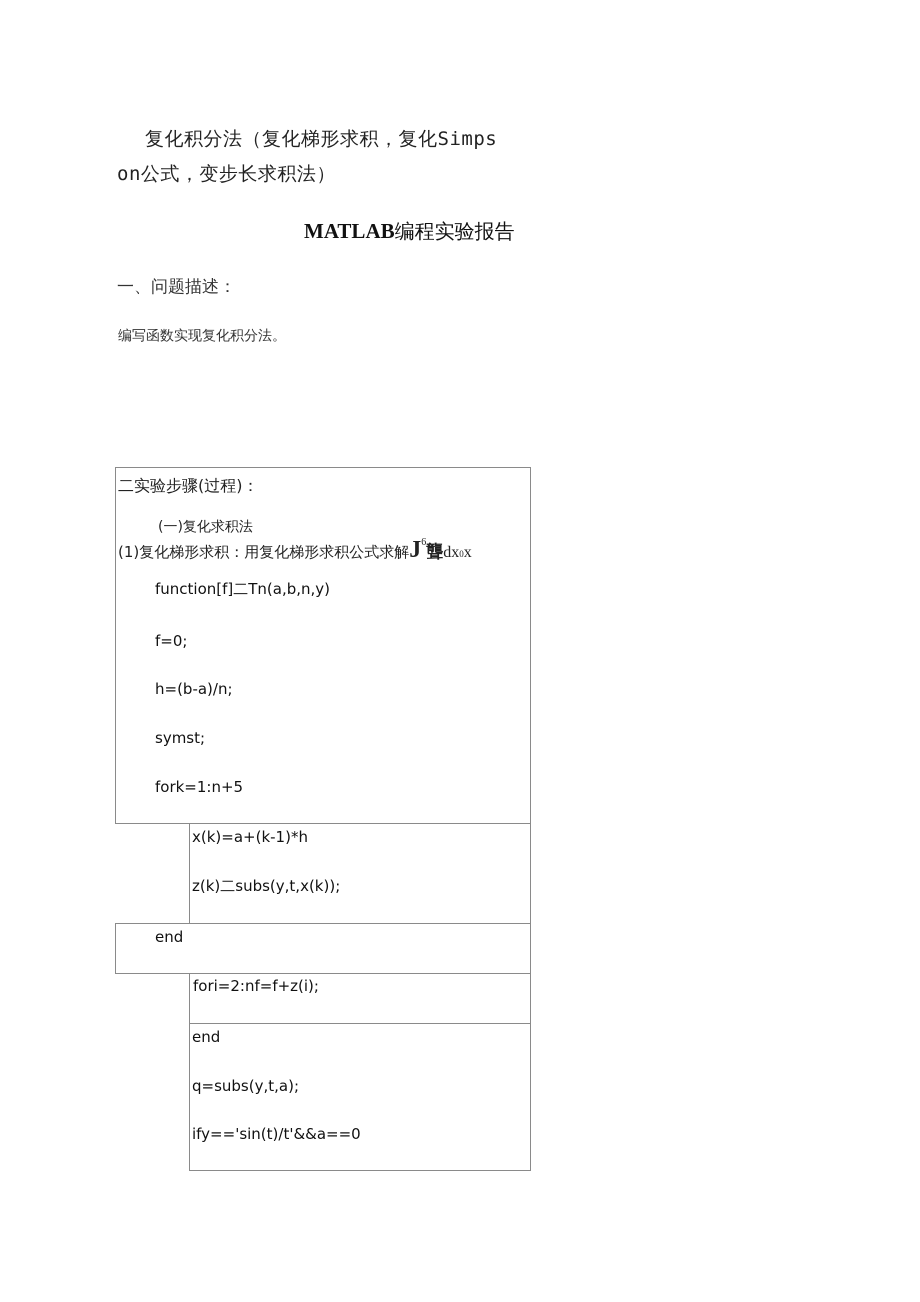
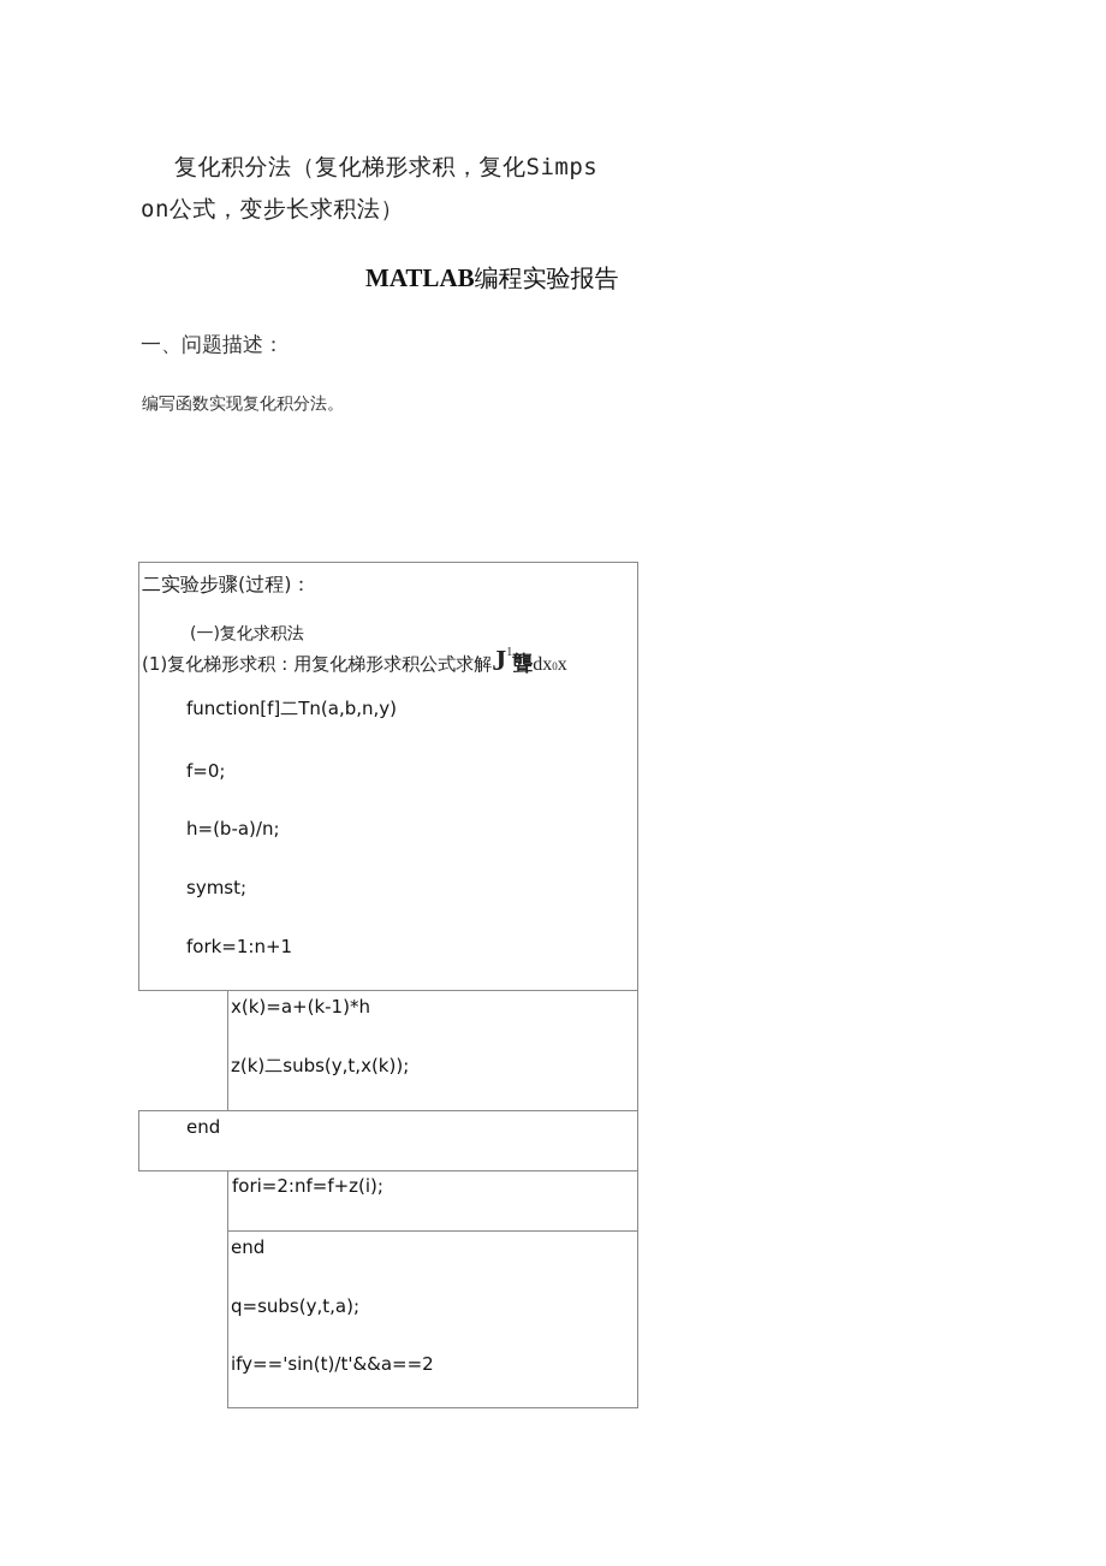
  复化积分法（复化梯形求积，复化Simps
  on公式，变步长求积法）
  MATLAB编程实验报告
  一、问题描述：
  编写函数实现复化积分法。
  二实验步骤(过程)：
  (一)复化求积法
- (1)复化梯形求积：用复化梯形求积公式求解J6聾dx0x
+ (1)复化梯形求积：用复化梯形求积公式求解J1聾dx0x
  function[f]二Tn(a,b,n,y)
  f=0;
  h=(b-a)/n;
  symst;
- fork=1:n+5
+ fork=1:n+1
  x(k)=a+(k-1)*h
  z(k)二subs(y,t,x(k));
  end
  fori=2:nf=f+z(i);
  end
  q=subs(y,t,a);
- ify=='sin(t)/t'&&a==0
+ ify=='sin(t)/t'&&a==2
